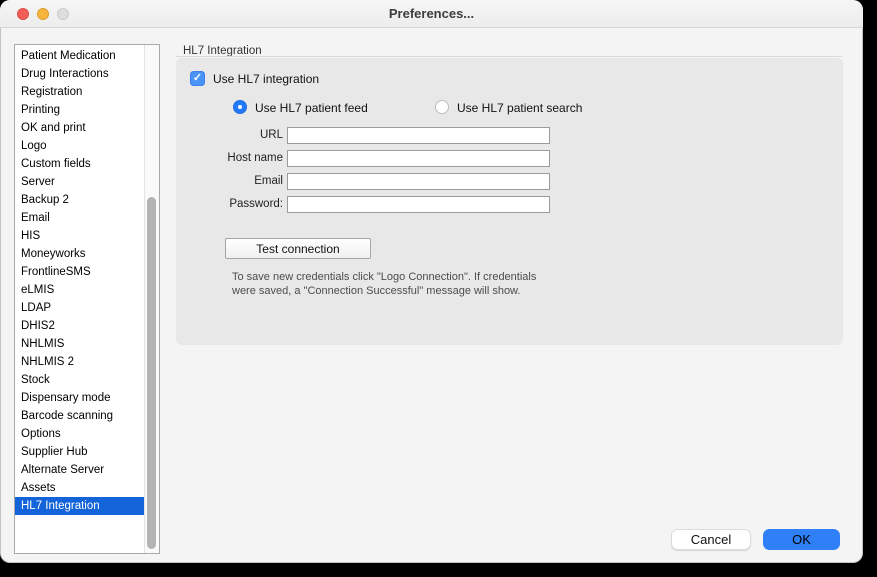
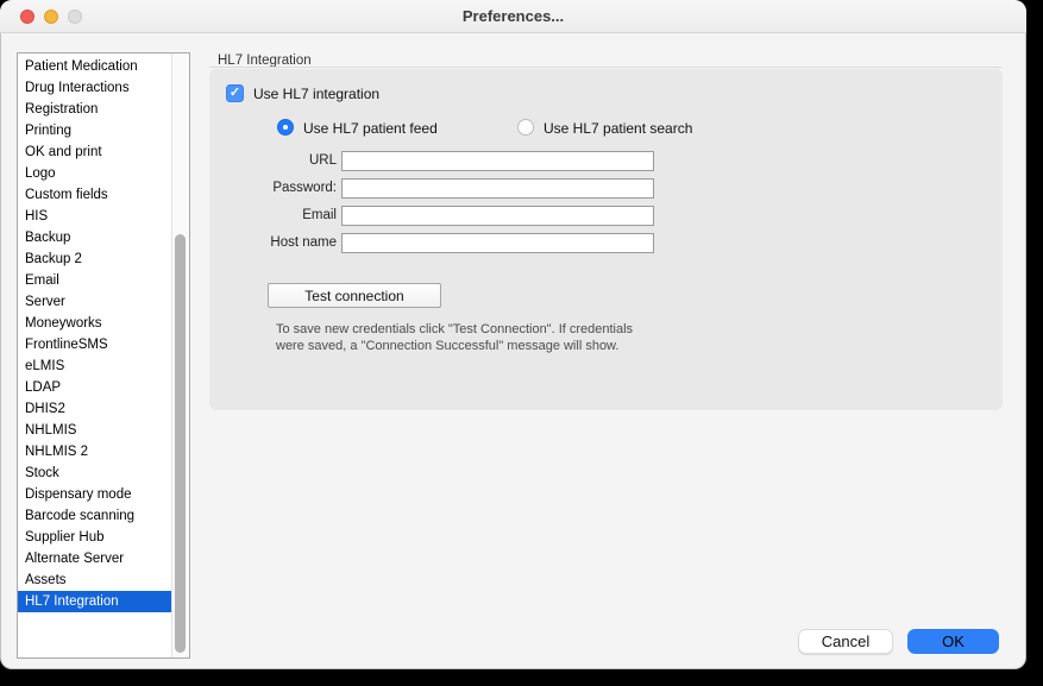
  Preferences...
  Patient Medication
  Drug Interactions
  Registration
  Printing
  OK and print
  Logo
  Custom fields
- Server
+ HIS
+ Backup
  Backup 2
  Email
- HIS
+ Server
  Moneyworks
  FrontlineSMS
  eLMIS
  LDAP
  DHIS2
  NHLMIS
  NHLMIS 2
  Stock
  Dispensary mode
  Barcode scanning
- Options
  Supplier Hub
  Alternate Server
  Assets
  HL7 Integration
  HL7 Integration
  ✓
  Use HL7 integration
  Use HL7 patient feed
  Use HL7 patient search
  URL
- Host name
+ Password:
  Email
- Password:
+ Host name
  Test connection
- To save new credentials click "Logo Connection". If credentials
+ To save new credentials click "Test Connection". If credentials
  were saved, a "Connection Successful" message will show.
  Cancel
  OK
